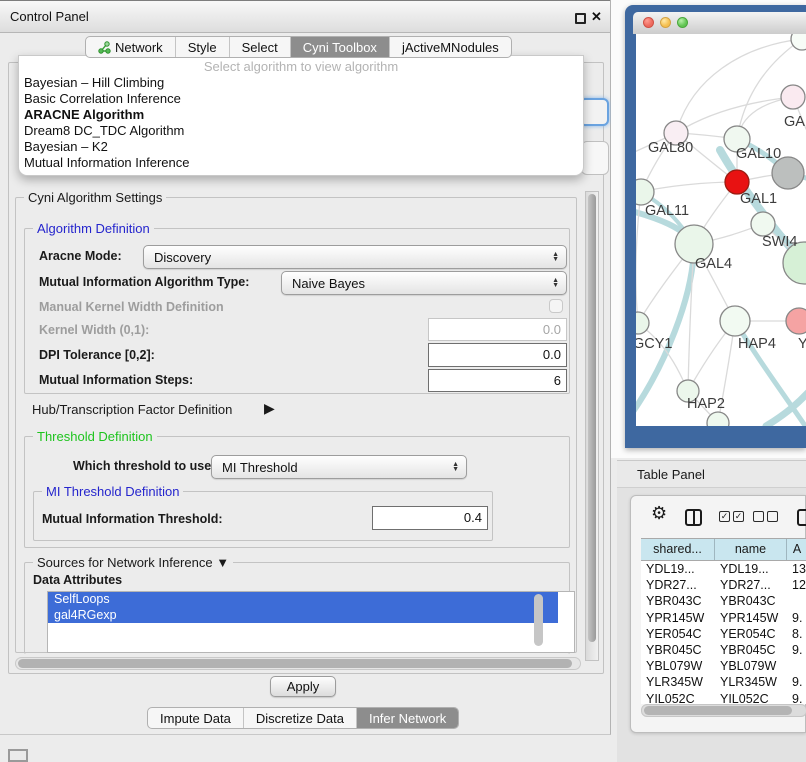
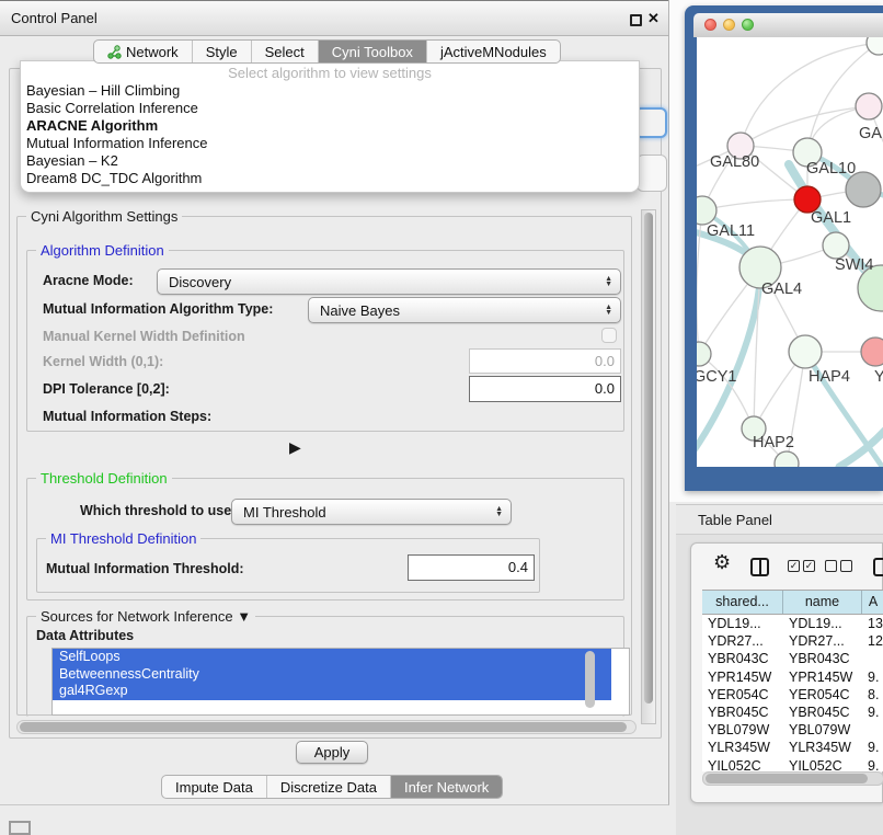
  Control Panel
  ✕
  Network
  Style
  Select
  Cyni Toolbox
  jActiveMNodules
  Cyni Algorithm Settings
  Algorithm Definition
  Aracne Mode:
  Discovery
  Mutual Information Algorithm Type:
  Naive Bayes
  Manual Kernel Width Definition
  Kernel Width (0,1):
  0.0
  DPI Tolerance [0,2]:
  0.0
  Mutual Information Steps:
- 6
- Hub/Transcription Factor Definition
  ▶
  Threshold Definition
  Which threshold to use
  MI Threshold
  MI Threshold Definition
  Mutual Information Threshold:
  0.4
  Sources for Network Inference ▼
  Data Attributes
  SelfLoops
+ BetweennessCentrality
  gal4RGexp
  Apply
  Impute Data
  Discretize Data
  Infer Network
- Select algorithm to view algorithm
+ Select algorithm to view settings
  Bayesian – Hill Climbing
  Basic Correlation Inference
  ARACNE Algorithm
- Dream8 DC_TDC Algorithm
+ Mutual Information Inference
  Bayesian – K2
- Mutual Information Inference
+ Dream8 DC_TDC Algorithm
  GAL80
  GAL10
  GAL1
  GAL11
  SWI4
  GAL4
  GCY1
  HAP4
  Y
  HAP2
  Table Panel
  ⚙
  shared...
  name
  A
  YDL19...
  YDL19...
  13
  YDR27...
  YDR27...
  12
  YBR043C
  YBR043C
  YPR145W
  YPR145W
  9.
  YER054C
  YER054C
  8.
  YBR045C
  YBR045C
  9.
  YBL079W
  YBL079W
  YLR345W
  YLR345W
  9.
  YIL052C
  YIL052C
  9.
